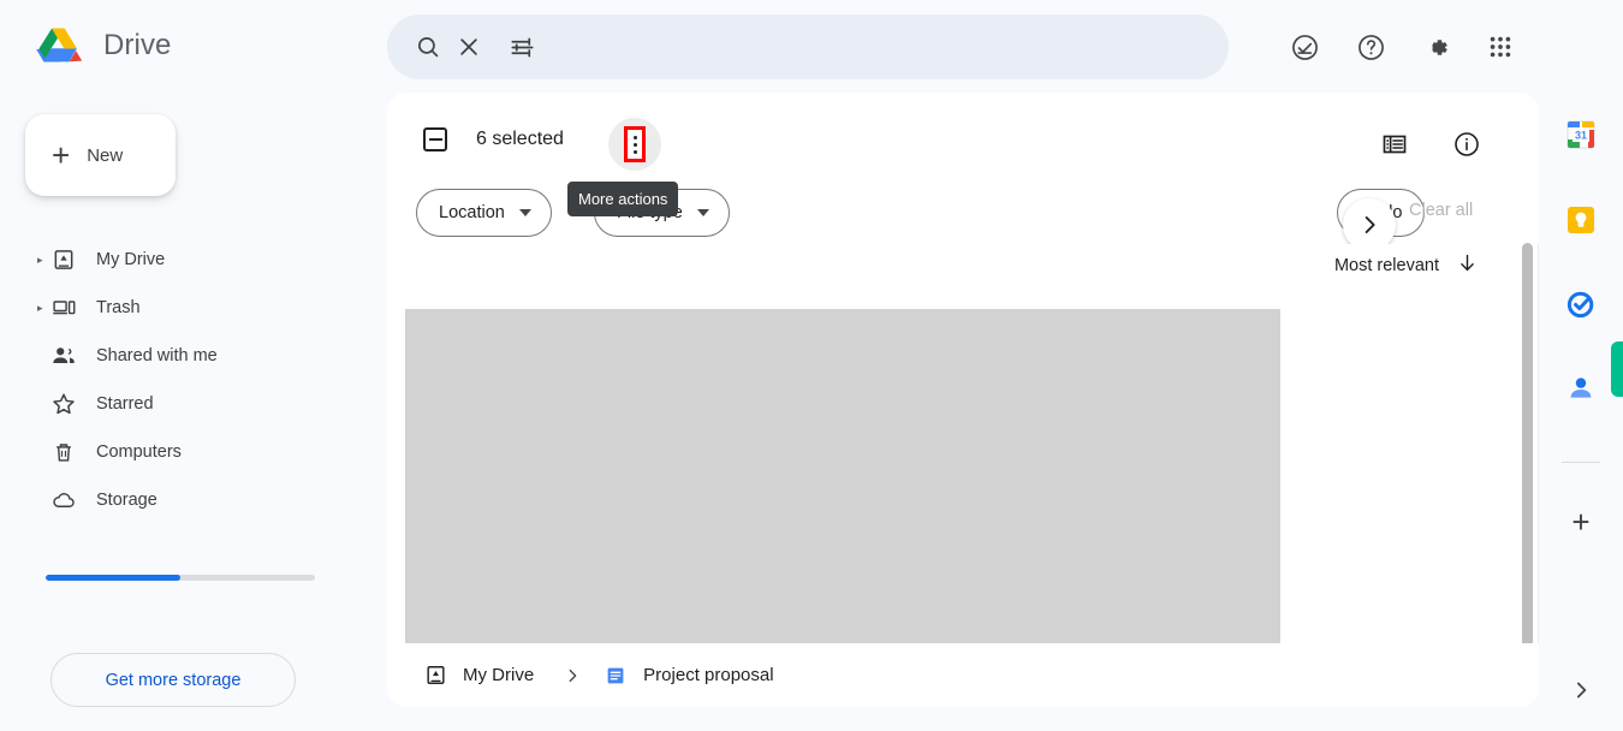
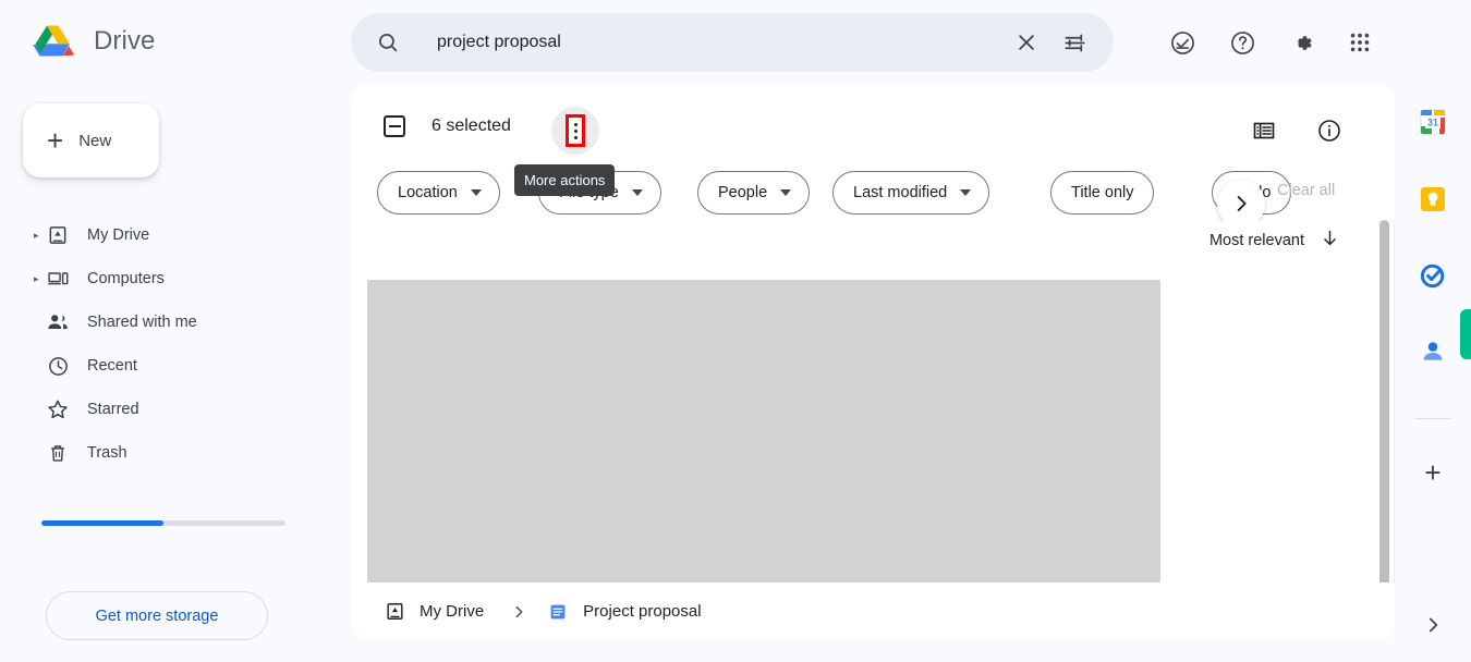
  Drive
  +
  New
  ▸
  My Drive
  ▸
- Trash
+ Computers
  Shared with me
+ Recent
  Starred
- Computers
+ Trash
- Storage
  Get more storage
+ project proposal
  6 selected
  Location
+ People
+ Last modified
+ Title only
  Clear all
  More actions
  Most relevant
  My Drive
  Project proposal
  31
  +
